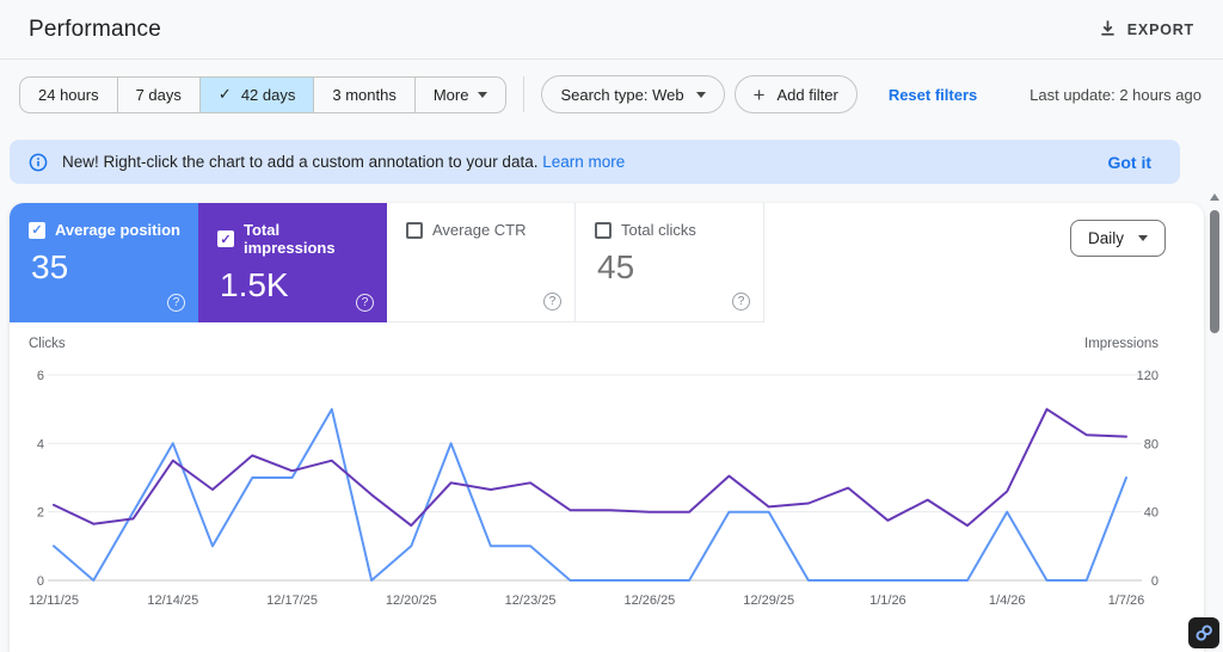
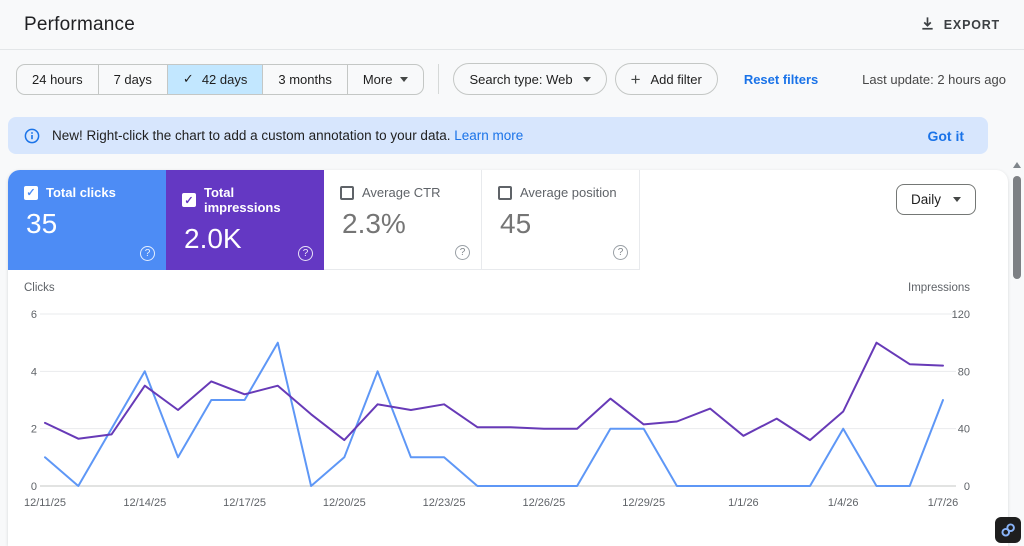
  Performance
  EXPORT
  24 hours
  7 days
  ✓
  42 days
  3 months
  More
  Search type: Web
  +
  Add filter
  Reset filters
  Last update: 2 hours ago
  New! Right-click the chart to add a custom annotation to your data. Learn more
  Got it
  ✓
- Average position
+ Total clicks
  35
  ?
  ✓
  Total impressions
- 1.5K
+ 2.0K
  ?
  Average CTR
+ 2.3%
  ?
- Total clicks
+ Average position
  45
  ?
  Daily
  Clicks
  Impressions
  6
  120
  4
  80
  2
  40
  0
  0
  12/11/25
  12/14/25
  12/17/25
  12/20/25
  12/23/25
  12/26/25
  12/29/25
  1/1/26
  1/4/26
  1/7/26
